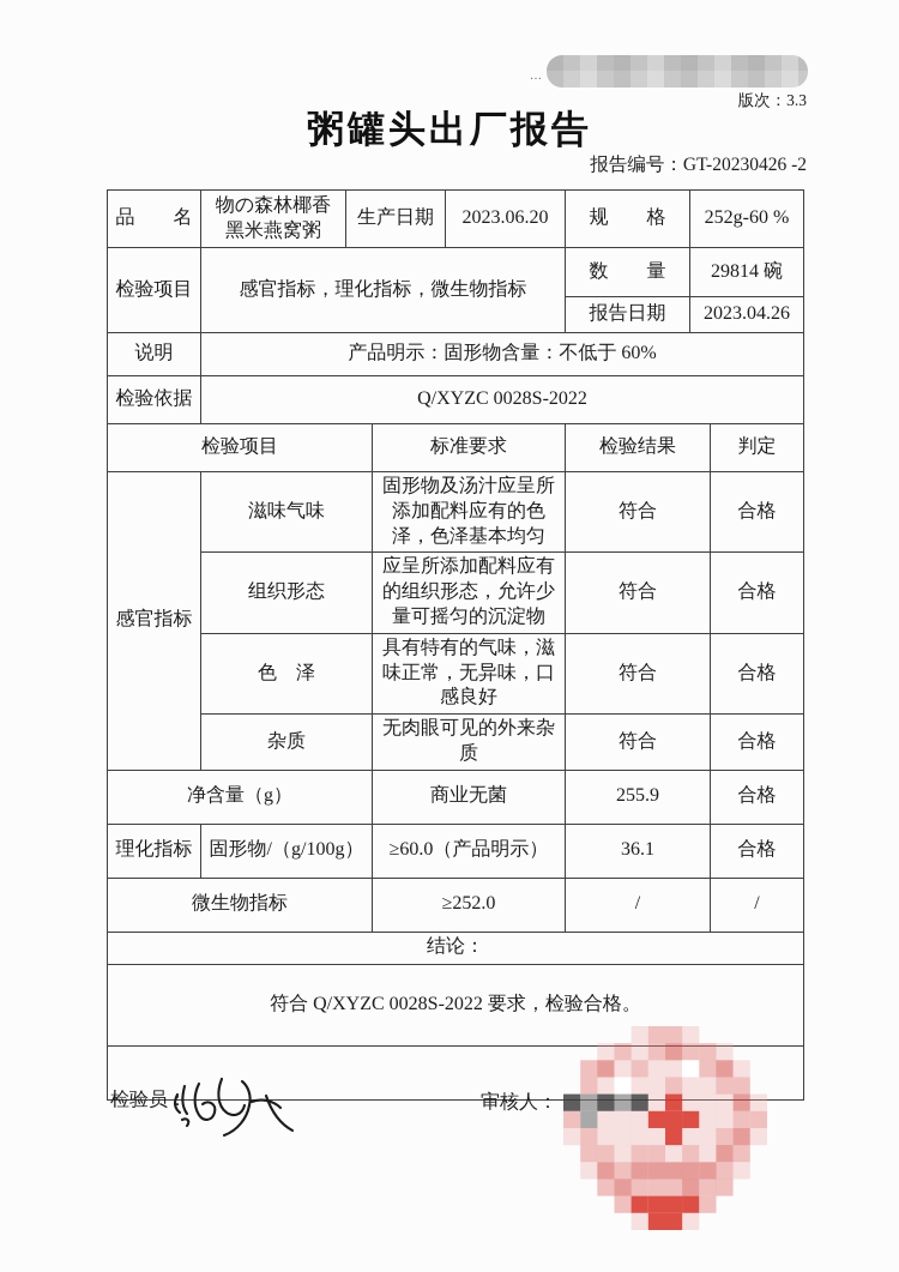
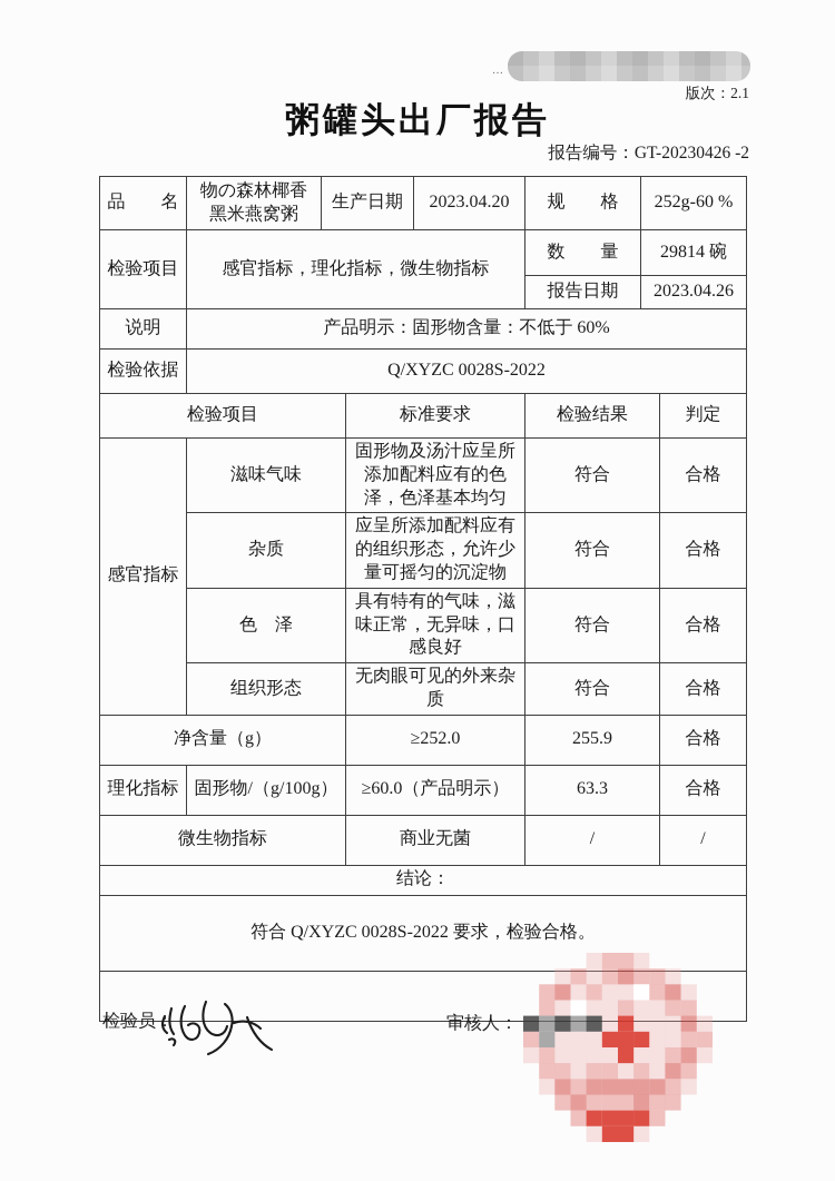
  …
- 版次：3.3
+ 版次：2.1
  粥罐头出厂报告
  报告编号：GT-20230426 -2
- 品 名	物の森林椰香黑米燕窝粥	生产日期	2023.06.20	规 格	252g-60 %
+ 品 名	物の森林椰香黑米燕窝粥	生产日期	2023.04.20	规 格	252g-60 %
  检验项目	感官指标，理化指标，微生物指标	数 量	29814 碗
  报告日期	2023.04.26
  说明	产品明示：固形物含量：不低于 60%
  检验依据	Q/XYZC 0028S-2022
  检验项目	标准要求	检验结果	判定
  感官指标	滋味气味	固形物及汤汁应呈所添加配料应有的色泽，色泽基本均匀	符合	合格
- 组织形态	应呈所添加配料应有的组织形态，允许少量可摇匀的沉淀物	符合	合格
+ 杂质	应呈所添加配料应有的组织形态，允许少量可摇匀的沉淀物	符合	合格
  色 泽	具有特有的气味，滋味正常，无异味，口感良好	符合	合格
- 杂质	无肉眼可见的外来杂质	符合	合格
+ 组织形态	无肉眼可见的外来杂质	符合	合格
- 净含量（g）	商业无菌	255.9	合格
+ 净含量（g）	≥252.0	255.9	合格
- 理化指标	固形物/（g/100g）	≥60.0（产品明示）	36.1	合格
+ 理化指标	固形物/（g/100g）	≥60.0（产品明示）	63.3	合格
- 微生物指标	≥252.0	/	/
+ 微生物指标	商业无菌	/	/
  结论：
  符合 Q/XYZC 0028S-2022 要求，检验合格。
  检验员：
  审核人：
